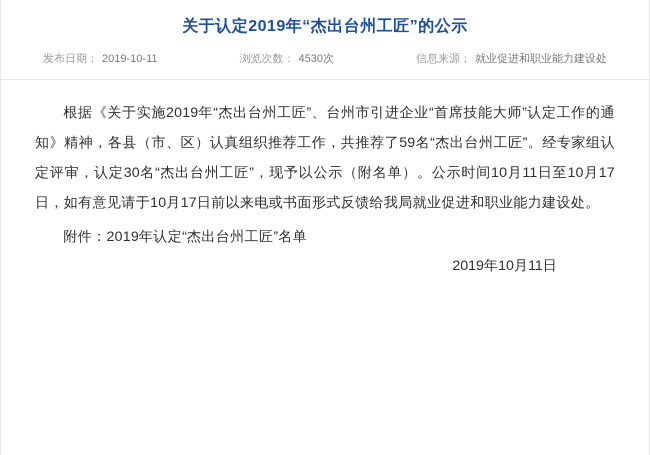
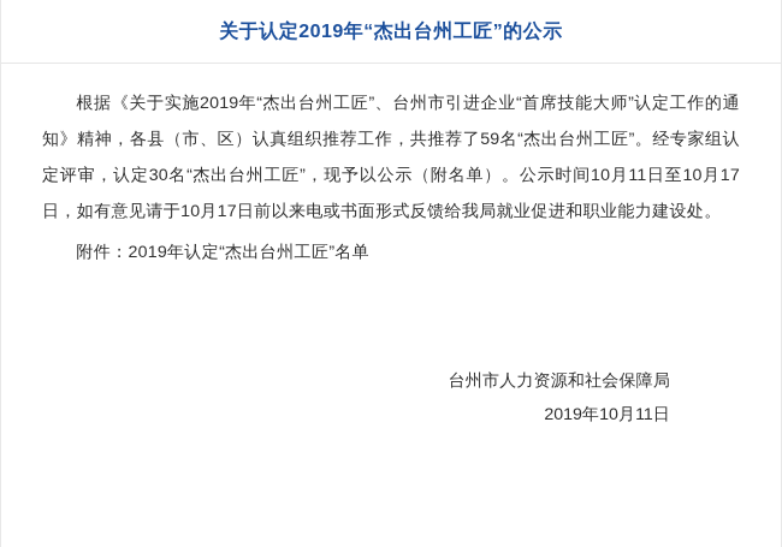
  关于认定2019年“杰出台州工匠”的公示
- 发布日期： 2019-10-11
- 浏览次数： 4530次
- 信息来源： 就业促进和职业能力建设处
  根据《关于实施2019年“杰出台州工匠”、台州市引进企业“首席技能大师”认定工作的通知》精神，各县（市、区）认真组织推荐工作，共推荐了59名“杰出台州工匠”。经专家组认定评审，认定30名“杰出台州工匠”，现予以公示（附名单）。公示时间10月11日至10月17日，如有意见请于10月17日前以来电或书面形式反馈给我局就业促进和职业能力建设处。
  附件：2019年认定“杰出台州工匠”名单
+ 台州市人力资源和社会保障局
  2019年10月11日
